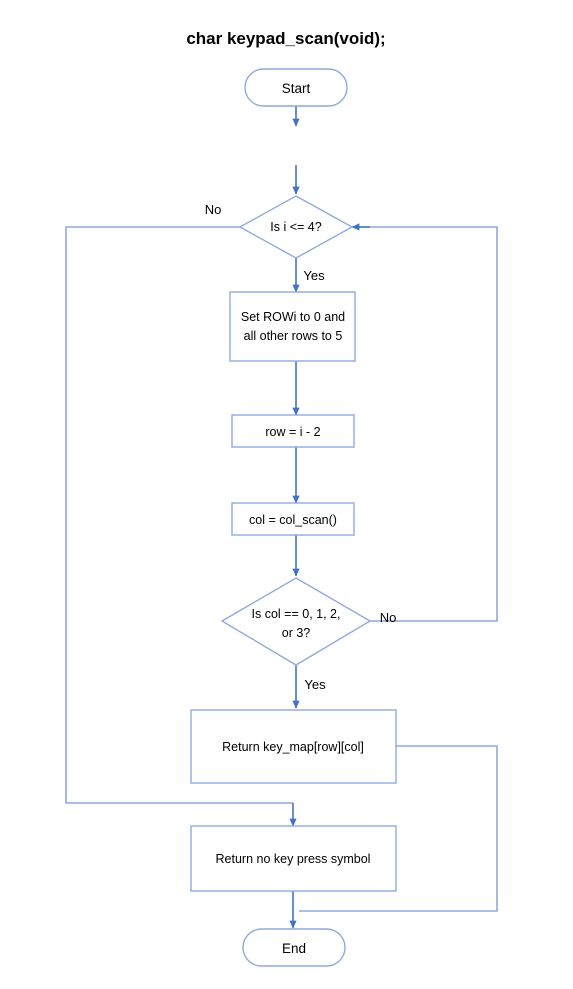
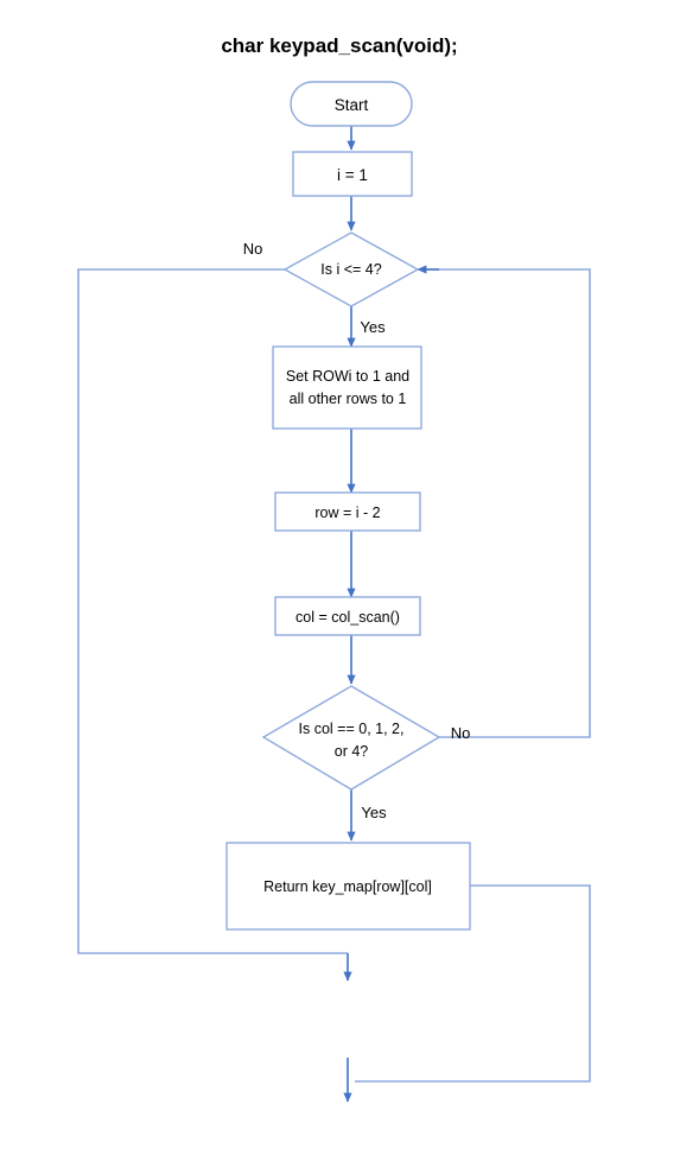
  char keypad_scan(void);
  Start
+ i = 1
  Is i <= 4?
- Set ROWi to 0 and
+ Set ROWi to 1 and
- all other rows to 5
+ all other rows to 1
  row = i - 2
  col = col_scan()
  Is col == 0, 1, 2,
- or 3?
+ or 4?
  Return key_map[row][col]
- Return no key press symbol
- End
  No
  Yes
  No
  Yes
